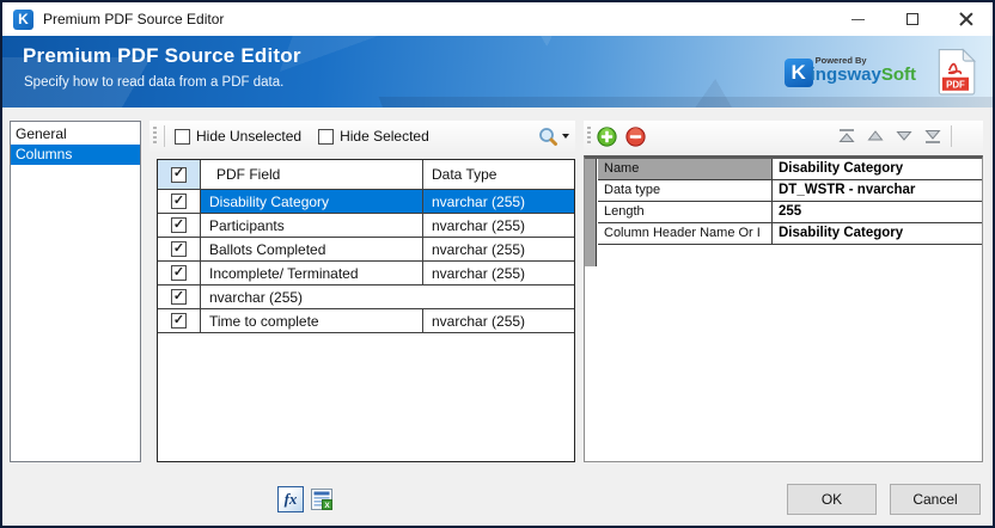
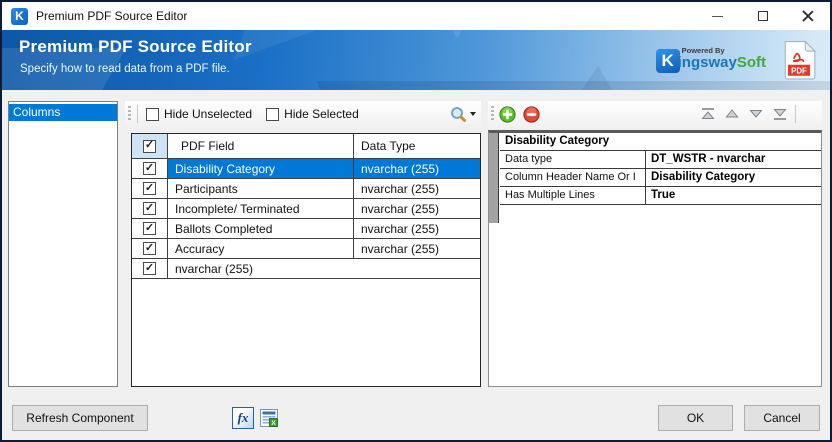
  K
  Premium PDF Source Editor
  Premium PDF Source Editor
- Specify how to read data from a PDF data.
+ Specify how to read data from a PDF file.
  K
  Powered By
  ingsway
  Soft
  PDF
- General
  Columns
  Hide Unselected
  Hide Selected
  PDF Field
  Data Type
  Disability Category
  nvarchar (255)
  Participants
  nvarchar (255)
- Ballots Completed
+ Incomplete/ Terminated
  nvarchar (255)
- Incomplete/ Terminated
+ Ballots Completed
  nvarchar (255)
+ Accuracy
  nvarchar (255)
- Time to complete
  nvarchar (255)
- Name
  Disability Category
  Data type
  DT_WSTR - nvarchar
- Length
- 255
  Column Header Name Or I
  Disability Category
+ Has Multiple Lines
+ True
+ Refresh Component
  fx
  OK
  Cancel
